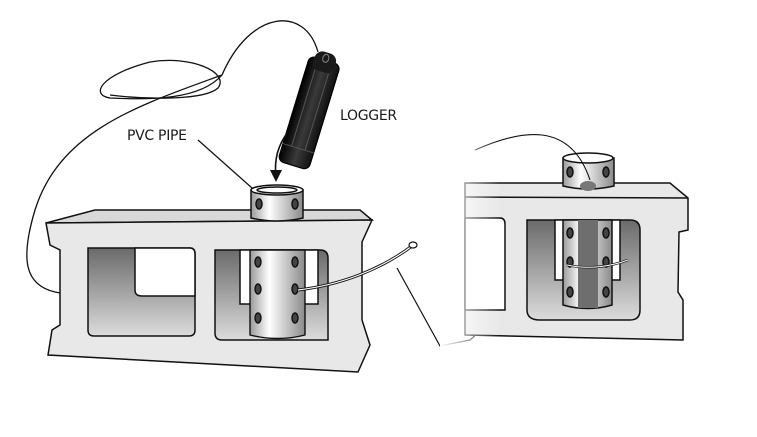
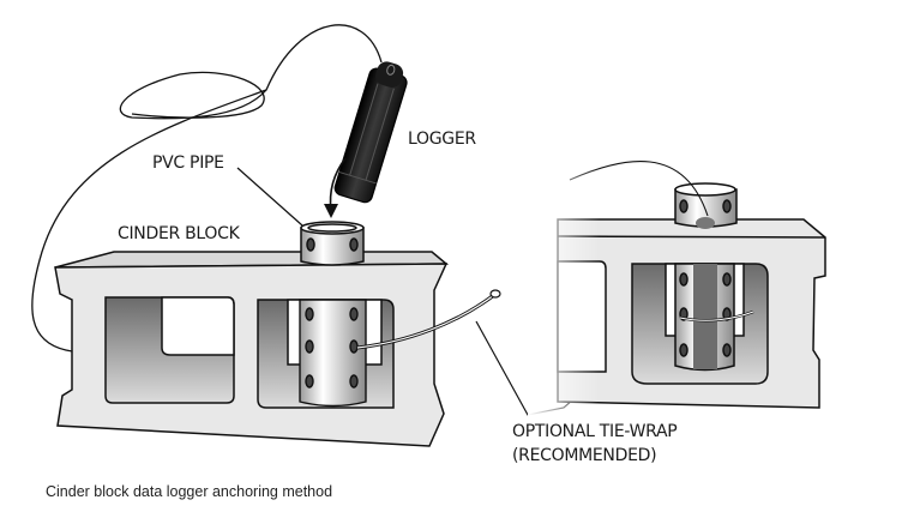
  LOGGER
  PVC PIPE
+ CINDER BLOCK
+ OPTIONAL TIE-WRAP
+ (RECOMMENDED)
+ Cinder block data logger anchoring method
